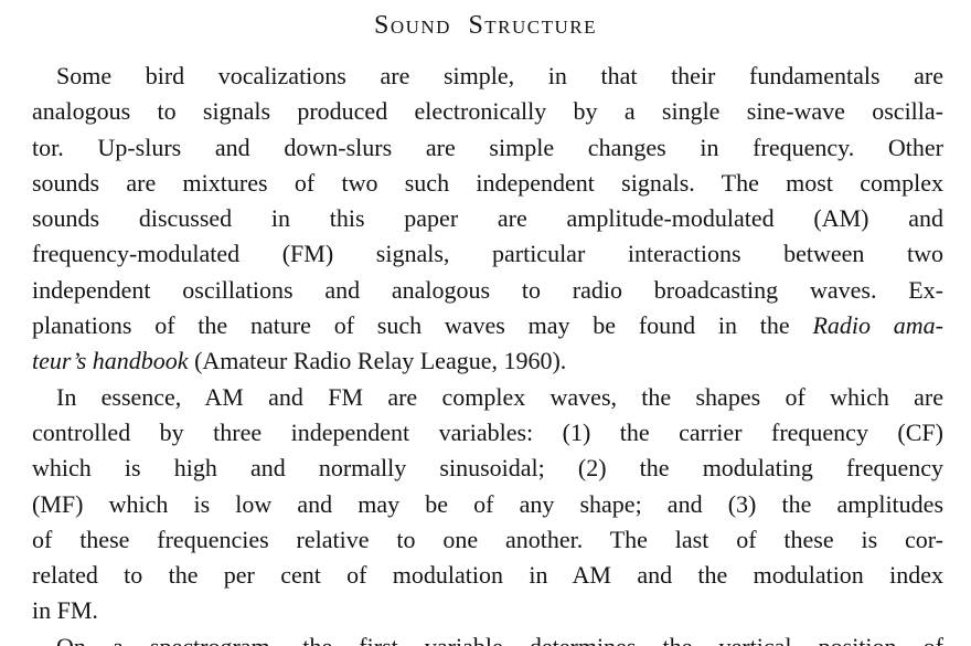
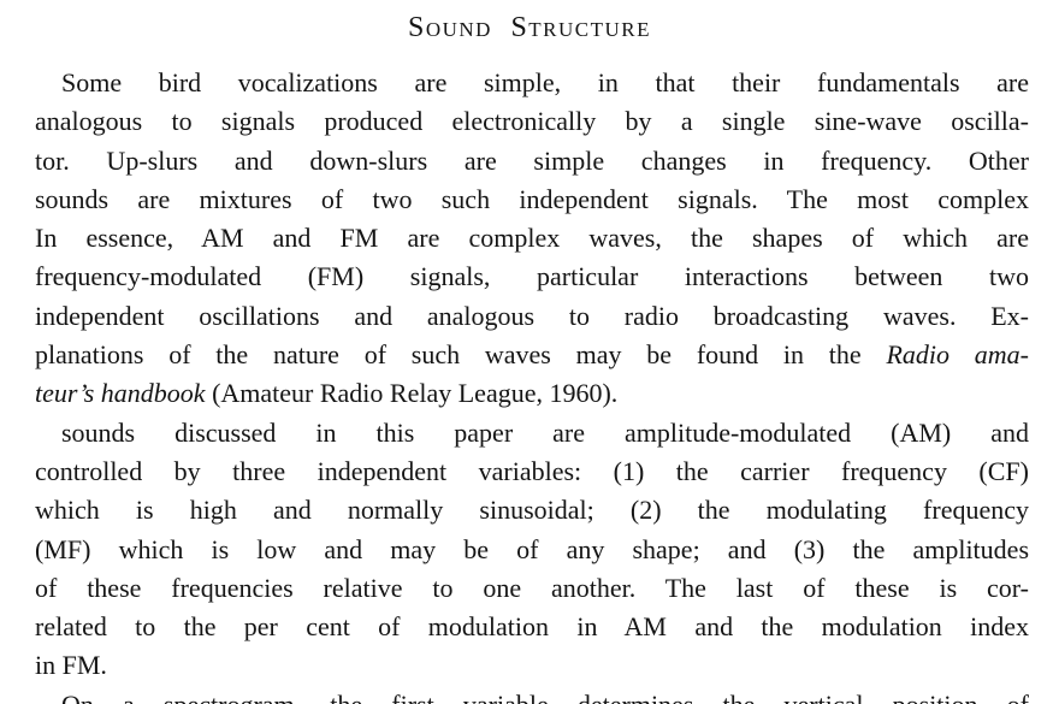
  Sound Structure
  Some bird vocalizations are simple, in that their fundamentals are
  analogous to signals produced electronically by a single sine-wave oscilla-
  tor. Up-slurs and down-slurs are simple changes in frequency. Other
  sounds are mixtures of two such independent signals. The most complex
- sounds discussed in this paper are amplitude-modulated (AM) and
+ In essence, AM and FM are complex waves, the shapes of which are
  frequency-modulated (FM) signals, particular interactions between two
  independent oscillations and analogous to radio broadcasting waves. Ex-
  planations of the nature of such waves may be found in the Radio ama-
  teur’s handbook (Amateur Radio Relay League, 1960).
- In essence, AM and FM are complex waves, the shapes of which are
+ sounds discussed in this paper are amplitude-modulated (AM) and
  controlled by three independent variables: (1) the carrier frequency (CF)
  which is high and normally sinusoidal; (2) the modulating frequency
  (MF) which is low and may be of any shape; and (3) the amplitudes
  of these frequencies relative to one another. The last of these is cor-
  related to the per cent of modulation in AM and the modulation index
  in FM.
